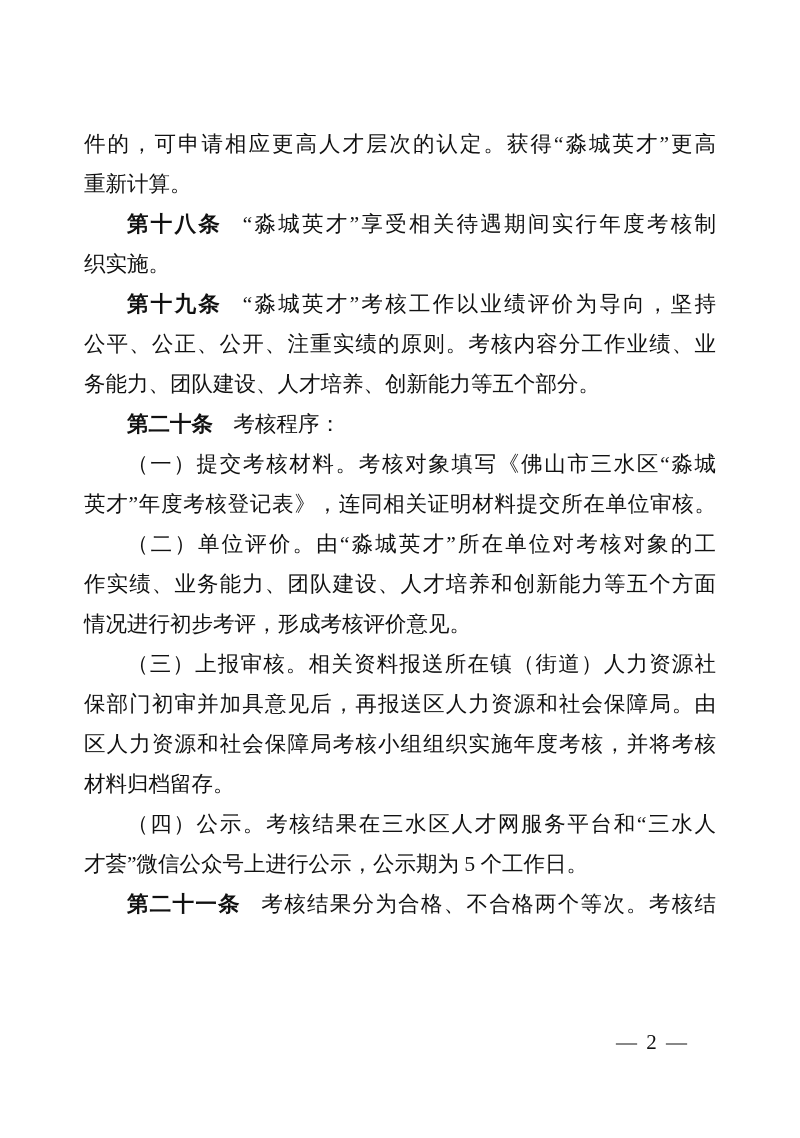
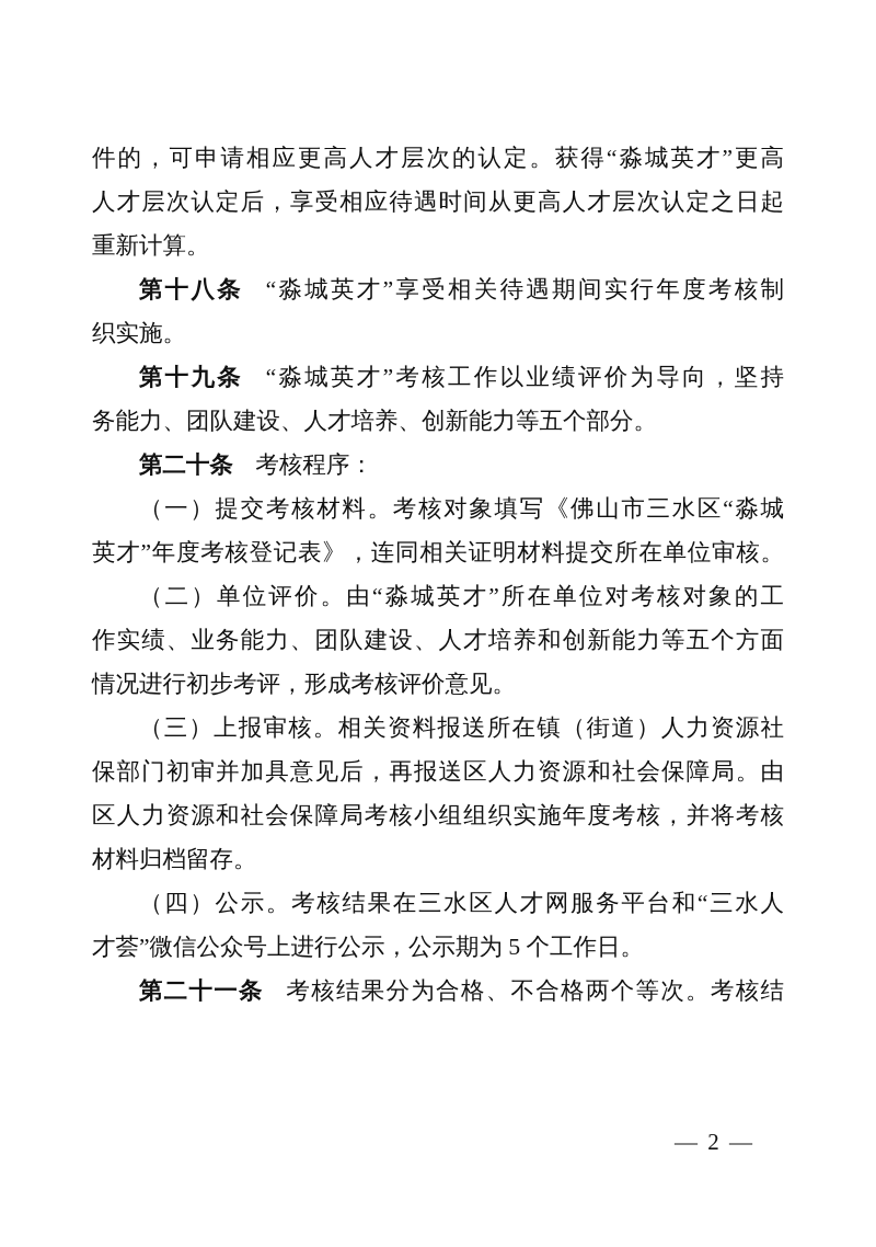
  件的，可申请相应更高人才层次的认定。获得“淼城英才”更高
+ 人才层次认定后，享受相应待遇时间从更高人才层次认定之日起
  重新计算。
  第十八条 “淼城英才”享受相关待遇期间实行年度考核制
  织实施。
  第十九条 “淼城英才”考核工作以业绩评价为导向，坚持
- 公平、公正、公开、注重实绩的原则。考核内容分工作业绩、业
  务能力、团队建设、人才培养、创新能力等五个部分。
  第二十条 考核程序：
  （一）提交考核材料。考核对象填写《佛山市三水区“淼城
  英才”年度考核登记表》，连同相关证明材料提交所在单位审核。
  （二）单位评价。由“淼城英才”所在单位对考核对象的工
  作实绩、业务能力、团队建设、人才培养和创新能力等五个方面
  情况进行初步考评，形成考核评价意见。
  （三）上报审核。相关资料报送所在镇（街道）人力资源社
  保部门初审并加具意见后，再报送区人力资源和社会保障局。由
  区人力资源和社会保障局考核小组组织实施年度考核，并将考核
  材料归档留存。
  （四）公示。考核结果在三水区人才网服务平台和“三水人
  才荟”微信公众号上进行公示，公示期为 5 个工作日。
  第二十一条 考核结果分为合格、不合格两个等次。考核结
  — 2 —
